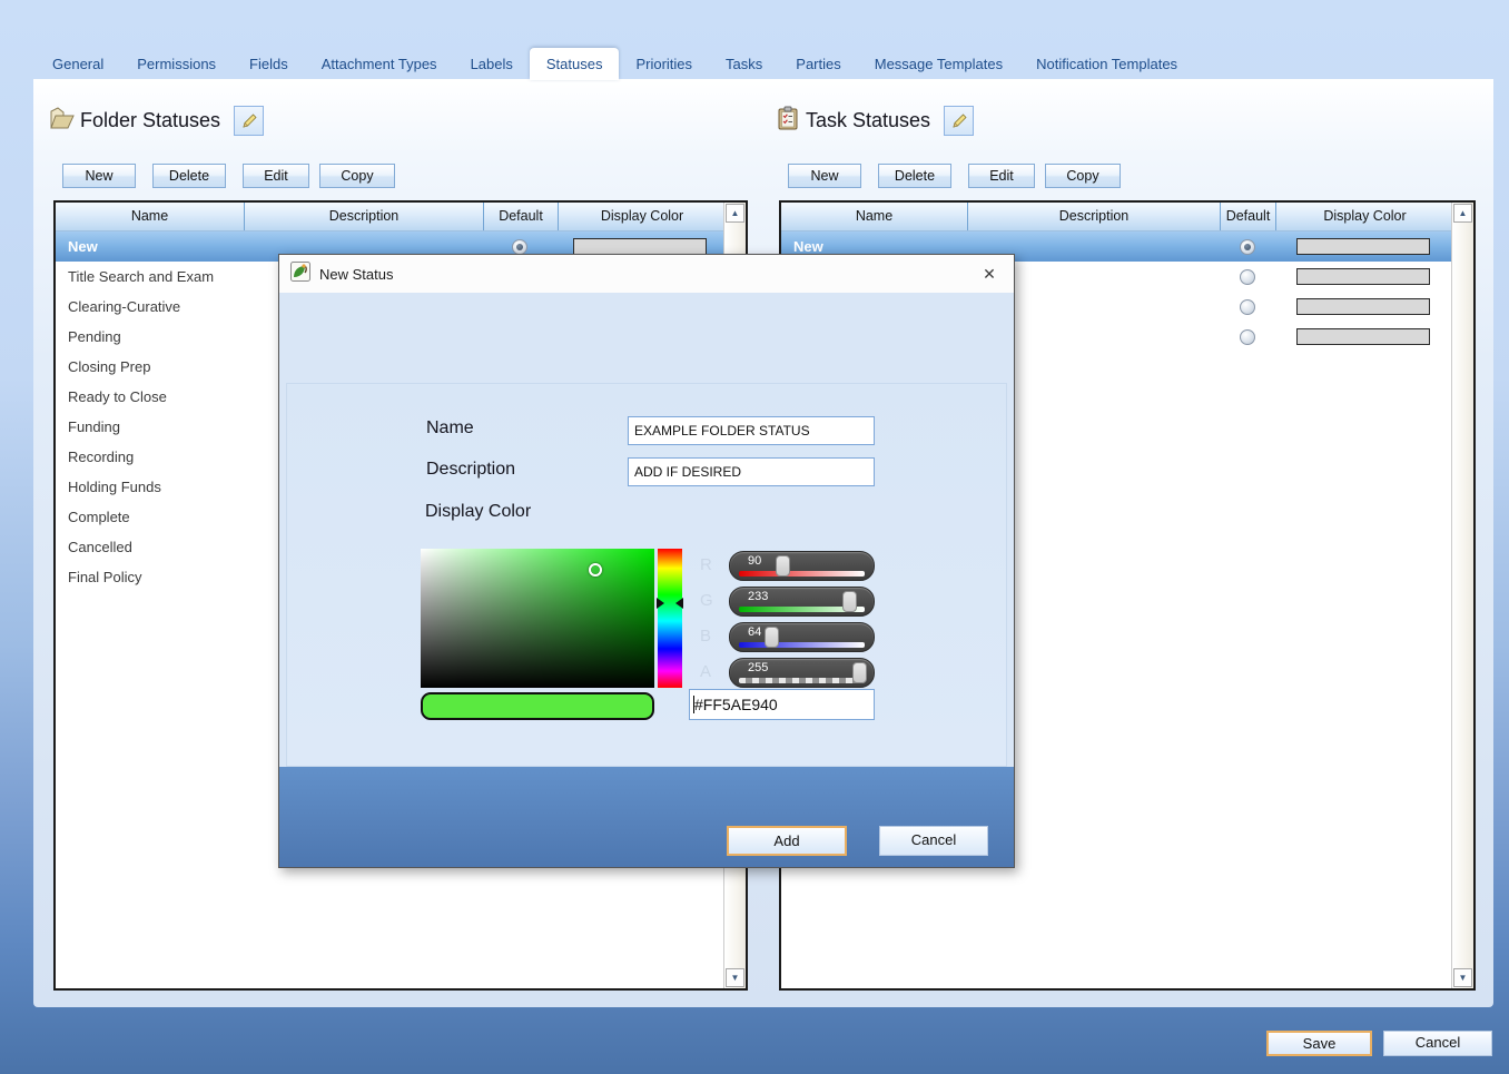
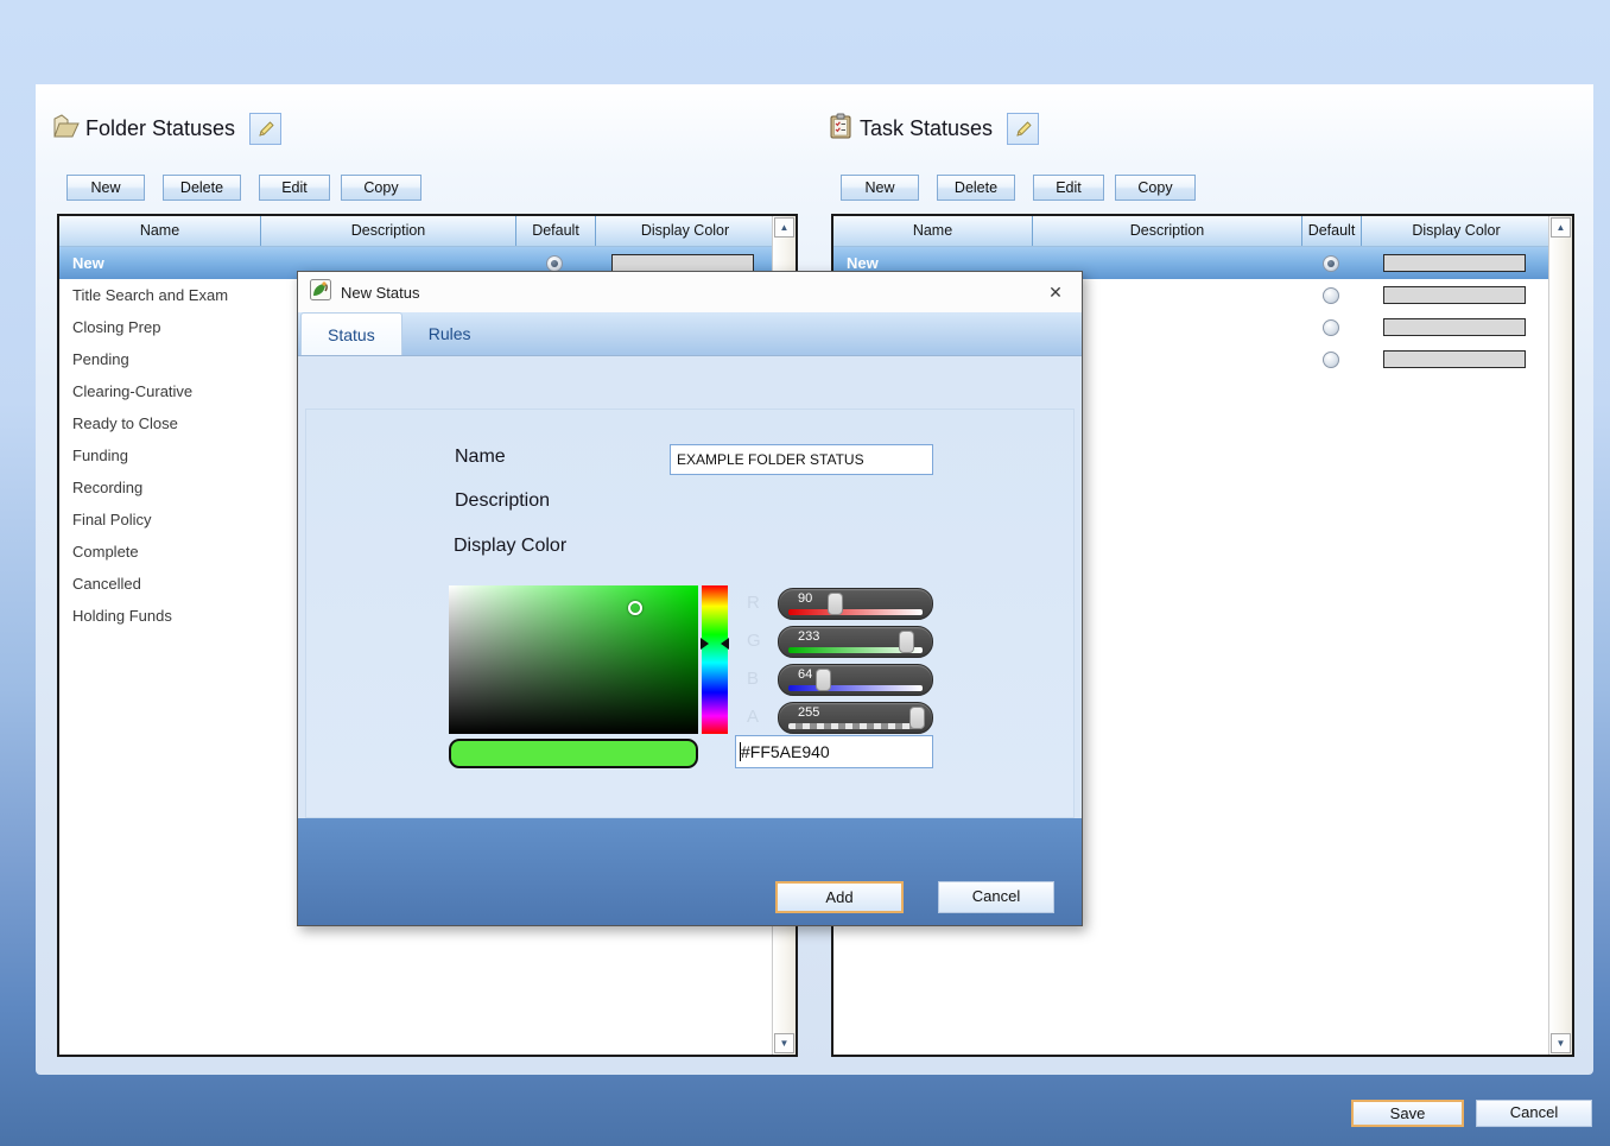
- General
- Permissions
- Fields
- Attachment Types
- Labels
- Statuses
- Priorities
- Tasks
- Parties
- Message Templates
- Notification Templates
  Folder Statuses
  Task Statuses
  New
  Delete
  Edit
  Copy
  New
  Delete
  Edit
  Copy
  Name
  Description
  Default
  Display Color
  New
  Title Search and Exam
- Clearing-Curative
+ Closing Prep
  Pending
- Closing Prep
+ Clearing-Curative
  Ready to Close
  Funding
  Recording
- Holding Funds
+ Final Policy
  Complete
  Cancelled
- Final Policy
+ Holding Funds
  ▲
  ▼
  Name
  Description
  Default
  Display Color
  New
  ▲
  ▼
  Save
  Cancel
  New Status
  ✕
+ Status
+ Rules
  Name
  EXAMPLE FOLDER STATUS
  Description
- ADD IF DESIRED
  Display Color
  90
  233
  64
  255
  #FF5AE940
  Add
  Cancel
